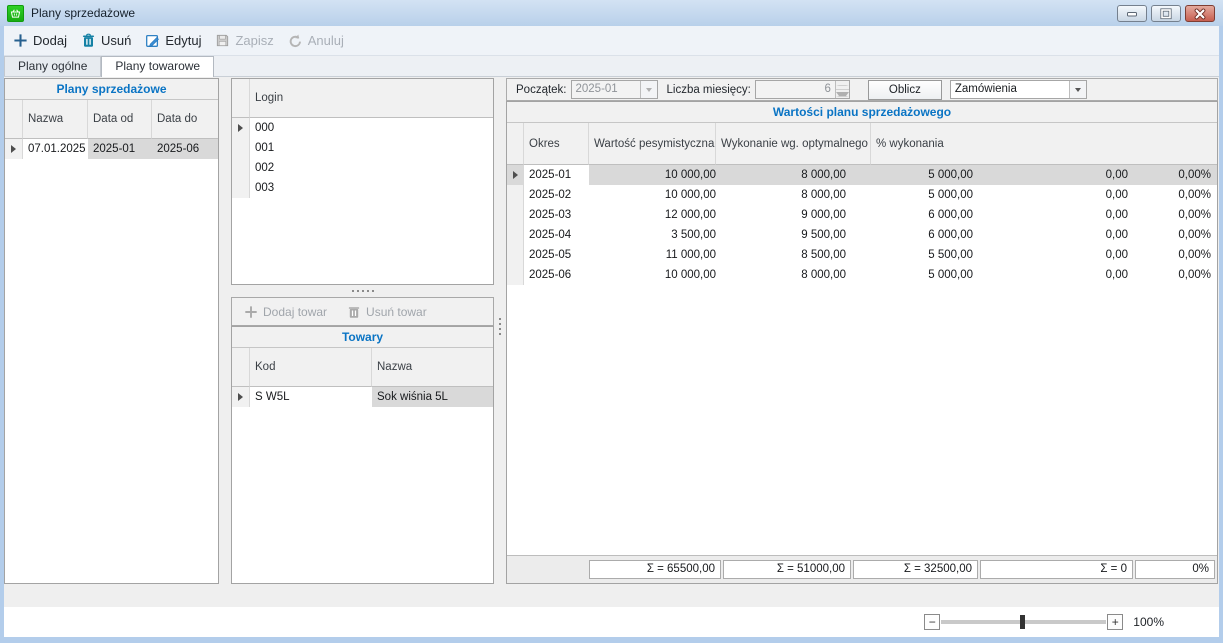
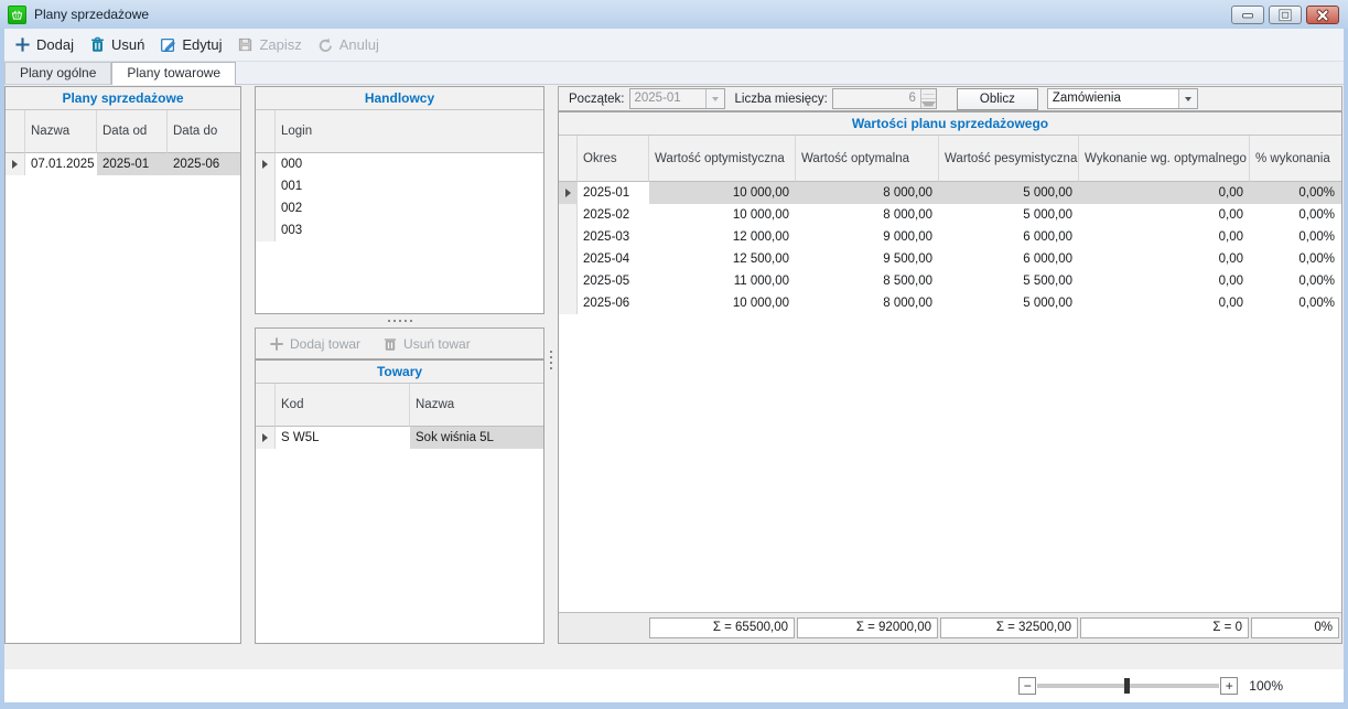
  Plany sprzedażowe
  Dodaj
  Usuń
  Edytuj
  Zapisz
  Anuluj
  Plany ogólne
  Plany towarowe
  Plany sprzedażowe
  Nazwa
  Data od
  Data do
  07.01.2025
  2025-01
  2025-06
+ Handlowcy
  Login
  000
  001
  002
  003
  Dodaj towar
  Usuń towar
  Towary
  Kod
  Nazwa
  S W5L
  Sok wiśnia 5L
  Początek:
  2025-01
  Liczba miesięcy:
  6
  Oblicz
  Zamówienia
  Wartości planu sprzedażowego
  Okres
+ Wartość optymistyczna
+ Wartość optymalna
  Wartość pesymistyczna
  Wykonanie wg. optymalnego
  % wykonania
  2025-01
  10 000,00
  8 000,00
  5 000,00
  0,00
  0,00%
  2025-02
  10 000,00
  8 000,00
  5 000,00
  0,00
  0,00%
  2025-03
  12 000,00
  9 000,00
  6 000,00
  0,00
  0,00%
  2025-04
- 3 500,00
+ 12 500,00
  9 500,00
  6 000,00
  0,00
  0,00%
  2025-05
  11 000,00
  8 500,00
  5 500,00
  0,00
  0,00%
  2025-06
  10 000,00
  8 000,00
  5 000,00
  0,00
  0,00%
  Σ = 65500,00
- Σ = 51000,00
+ Σ = 92000,00
  Σ = 32500,00
  Σ = 0
  0%
  −
  +
  100%
